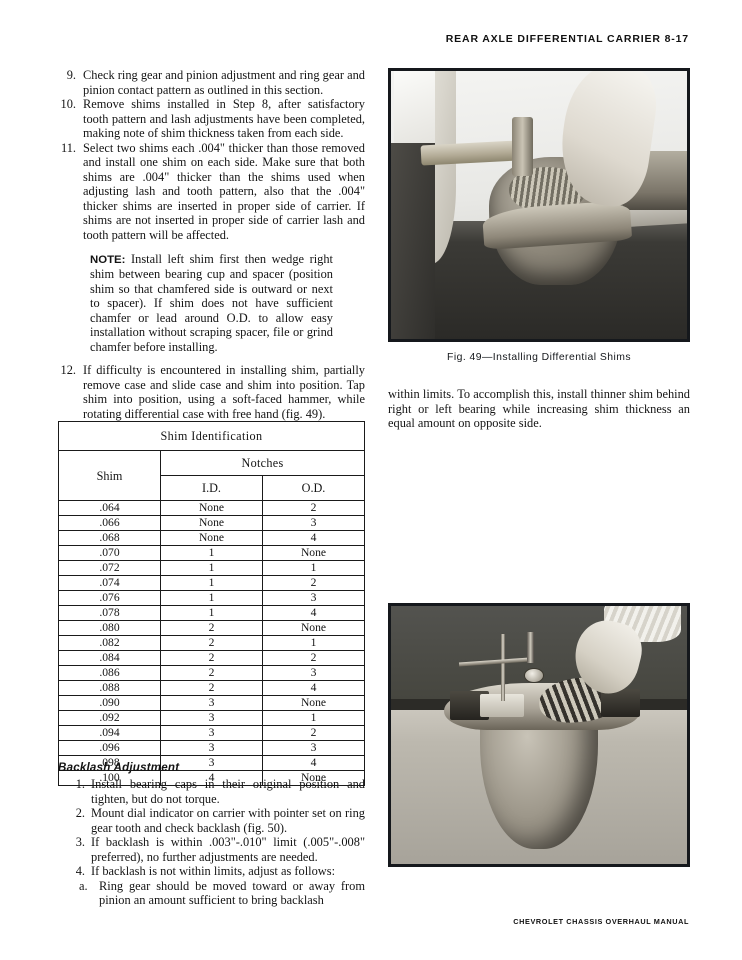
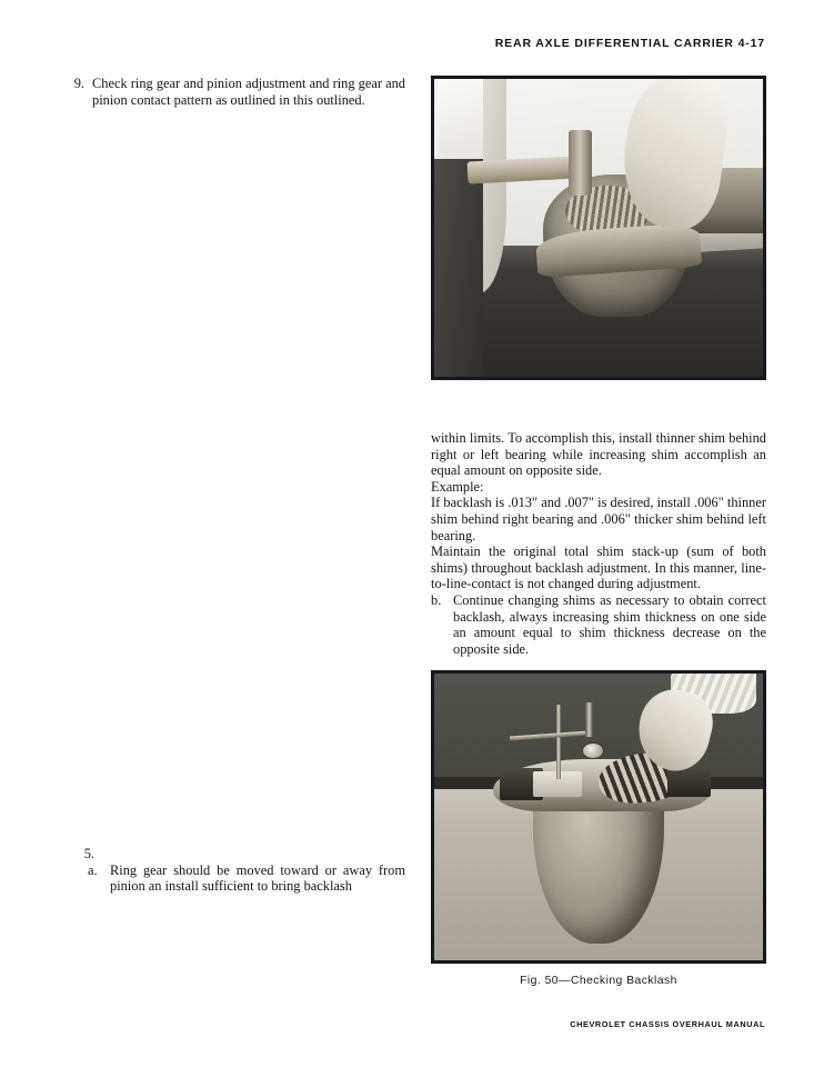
- REAR AXLE DIFFERENTIAL CARRIER 8-17
+ REAR AXLE DIFFERENTIAL CARRIER 4-17
  9.
- Check ring gear and pinion adjustment and ring gear and pinion contact pattern as outlined in this section.
+ Check ring gear and pinion adjustment and ring gear and pinion contact pattern as outlined in this outlined.
- 10.
- Remove shims installed in Step 8, after satisfactory tooth pattern and lash adjustments have been completed, making note of shim thickness taken from each side.
- 11.
- Select two shims each .004" thicker than those removed and install one shim on each side. Make sure that both shims are .004" thicker than the shims used when adjusting lash and tooth pattern, also that the .004" thicker shims are inserted in proper side of carrier. If shims are not inserted in proper side of carrier lash and tooth pattern will be affected.
- NOTE: Install left shim first then wedge right shim between bearing cup and spacer (position shim so that chamfered side is outward or next to spacer). If shim does not have sufficient chamfer or lead around O.D. to allow easy installation without scraping spacer, file or grind chamfer before installing.
- 12.
- If difficulty is encountered in installing shim, partially remove case and slide case and shim into position. Tap shim into position, using a soft-faced hammer, while rotating differential case with free hand (fig. 49).
- Shim Identification
- Shim	Notches
- I.D.	O.D.
- .064	None	2
- .066	None	3
- .068	None	4
- .070	1	None
- .072	1	1
- .074	1	2
- .076	1	3
- .078	1	4
- .080	2	None
- .082	2	1
- .084	2	2
- .086	2	3
- .088	2	4
- .090	3	None
- .092	3	1
- .094	3	2
- .096	3	3
- .098	3	4
- .100	4	None
- Backlash Adjustment
- 1.
- Install bearing caps in their original position and tighten, but do not torque.
- 2.
- Mount dial indicator on carrier with pointer set on ring gear tooth and check backlash (fig. 50).
- 3.
- If backlash is within .003"-.010" limit (.005"-.008" preferred), no further adjustments are needed.
- 4.
+ 5.
- If backlash is not within limits, adjust as follows:
  a.
- Ring gear should be moved toward or away from pinion an amount sufficient to bring backlash
+ Ring gear should be moved toward or away from pinion an install sufficient to bring backlash
- Fig. 49—Installing Differential Shims
- within limits. To accomplish this, install thinner shim behind right or left bearing while increasing shim thickness an equal amount on opposite side.
+ within limits. To accomplish this, install thinner shim behind right or left bearing while increasing shim accomplish an equal amount on opposite side.
+ Example:
+ If backlash is .013" and .007" is desired, install .006" thinner shim behind right bearing and .006" thicker shim behind left bearing.
+ Maintain the original total shim stack-up (sum of both shims) throughout backlash adjustment. In this manner, line-to-line-contact is not changed during adjustment.
+ b.
+ Continue changing shims as necessary to obtain correct backlash, always increasing shim thickness on one side an amount equal to shim thickness decrease on the opposite side.
+ Fig. 50—Checking Backlash
  CHEVROLET CHASSIS OVERHAUL MANUAL
